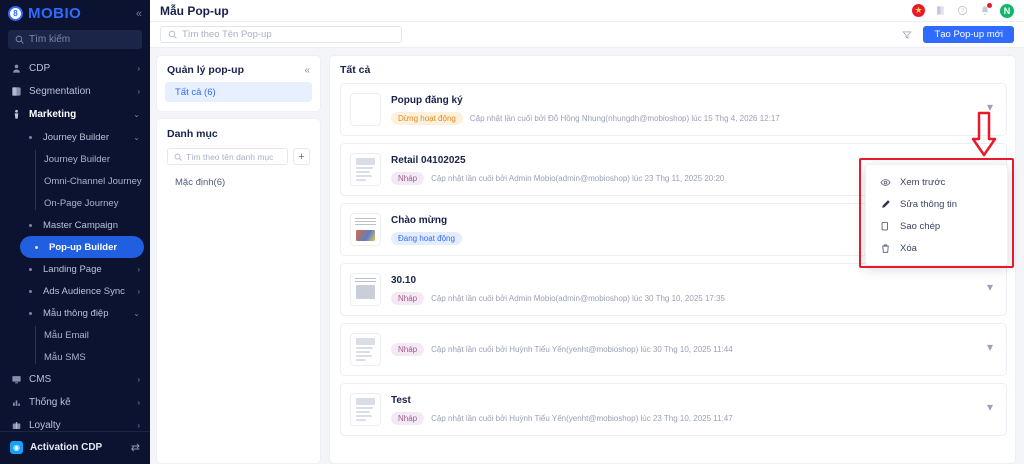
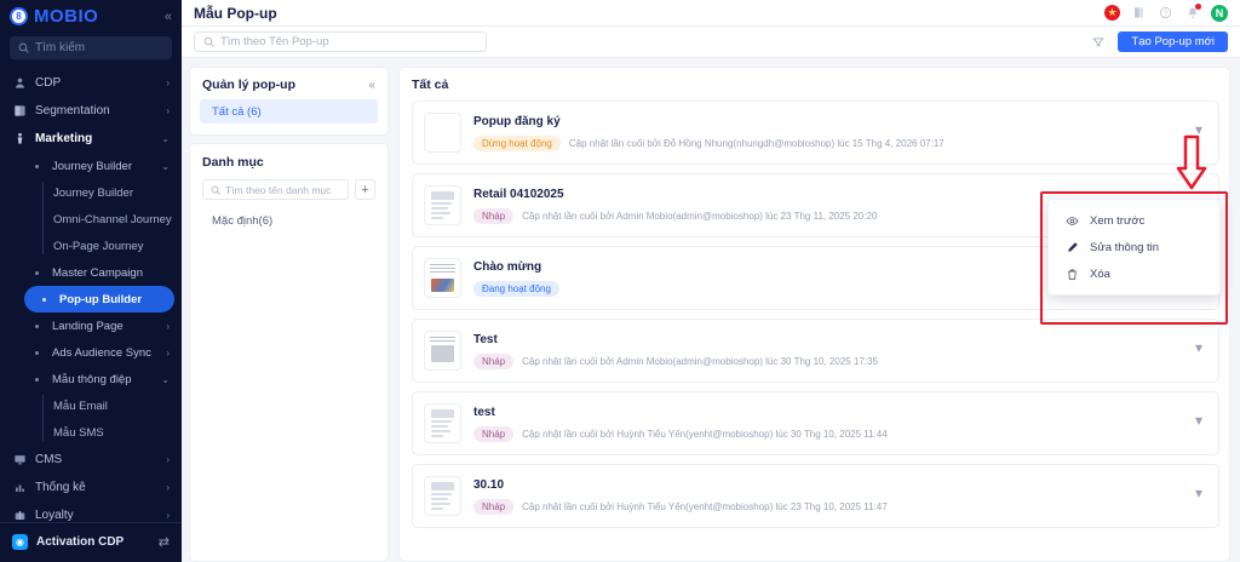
  8
  MOBIO
  «
  Tìm kiếm
  CDP
  ›
  Segmentation
  ›
  Marketing
  ⌄
  Journey Builder
  ⌄
  Journey Builder
  Omni-Channel Journey
  On-Page Journey
  Master Campaign
  Pop-up Builder
  Landing Page
  ›
  Ads Audience Sync
  ›
  Mẫu thông điệp
  ⌄
  Mẫu Email
  Mẫu SMS
  CMS
  ›
  Thống kê
  ›
  Loyalty
  ›
  ◉
  Activation CDP
  ⇄
  Mẫu Pop-up
  ★
  N
  Tìm theo Tên Pop-up
  Tạo Pop-up mới
  Quản lý pop-up
  «
  Tất cả (6)
  Danh mục
  Tìm theo tên danh mục
  +
  Mặc định(6)
  Tất cả
  Popup đăng ký
  Dừng hoạt động
- Cập nhật lần cuối bởi Đỗ Hồng Nhung(nhungdh@mobioshop) lúc 15 Thg 4, 2026 12:17
+ Cập nhật lần cuối bởi Đỗ Hồng Nhung(nhungdh@mobioshop) lúc 15 Thg 4, 2026 07:17
  ▾
  Retail 04102025
  Nháp
  Cập nhật lần cuối bởi Admin Mobio(admin@mobioshop) lúc 23 Thg 11, 2025 20:20
  Chào mừng
  Đang hoạt động
- 30.10
+ Test
  Nháp
  Cập nhật lần cuối bởi Admin Mobio(admin@mobioshop) lúc 30 Thg 10, 2025 17:35
  ▾
+ test
  Nháp
  Cập nhật lần cuối bởi Huỳnh Tiểu Yến(yenht@mobioshop) lúc 30 Thg 10, 2025 11:44
  ▾
- Test
+ 30.10
  Nháp
  Cập nhật lần cuối bởi Huỳnh Tiểu Yến(yenht@mobioshop) lúc 23 Thg 10, 2025 11:47
  ▾
  Xem trước
  Sửa thông tin
- Sao chép
  Xóa
